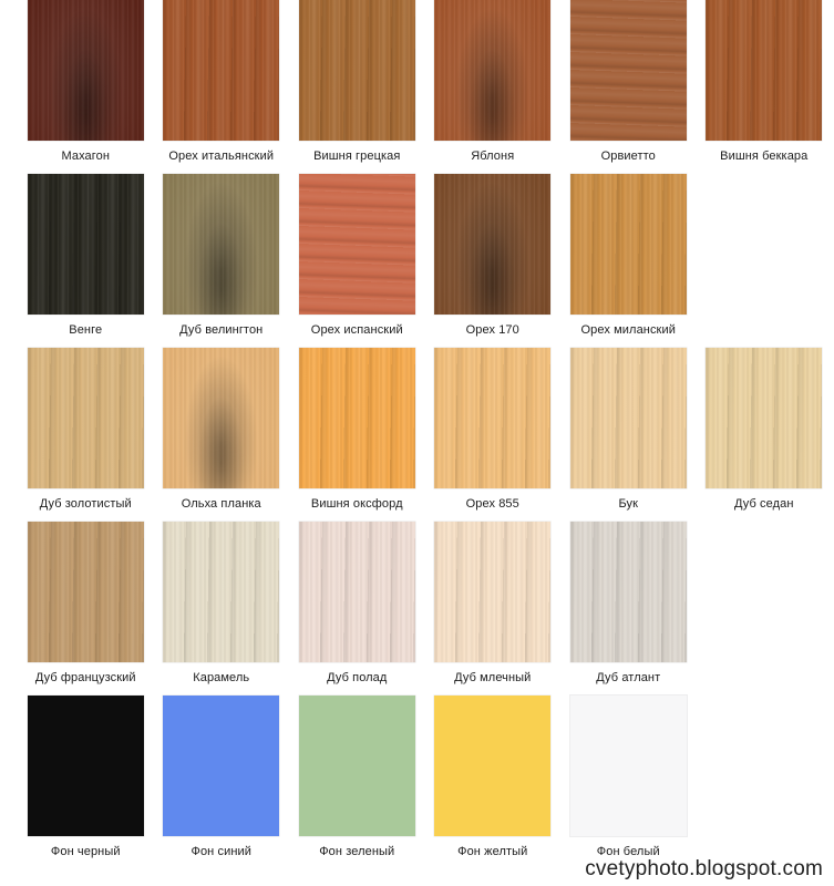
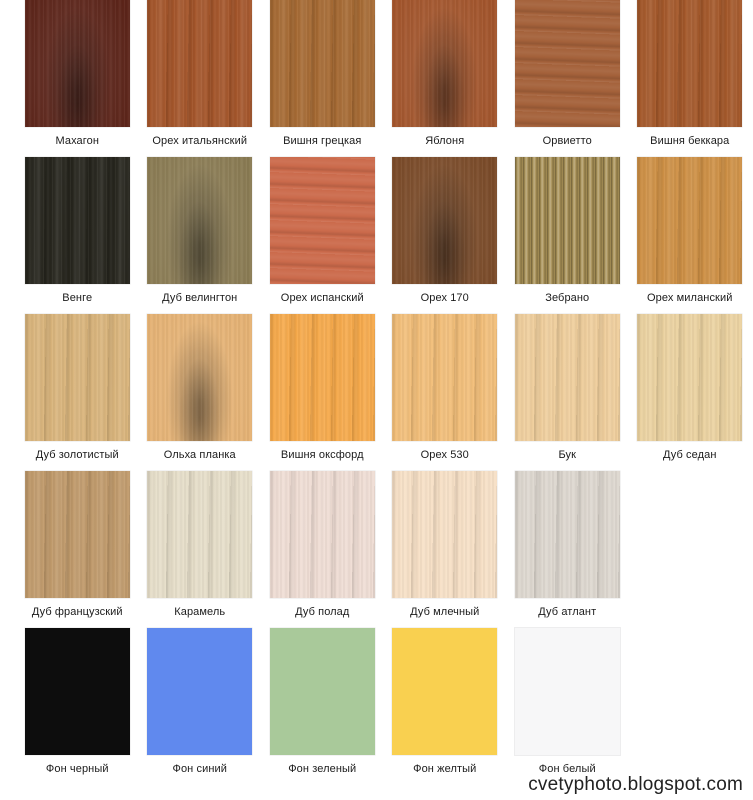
  Махагон
  Орех итальянский
  Вишня грецкая
  Яблоня
  Орвиетто
  Вишня беккара
  Венге
  Дуб велингтон
  Орех испанский
  Орех 170
+ Зебрано
  Орех миланский
  Дуб золотистый
  Ольха планка
  Вишня оксфорд
- Орех 855
+ Орех 530
  Бук
  Дуб седан
  Дуб французский
  Карамель
  Дуб полад
  Дуб млечный
  Дуб атлант
  Фон черный
  Фон синий
  Фон зеленый
  Фон желтый
  Фон белый
  cvetyphoto.blogspot.com
